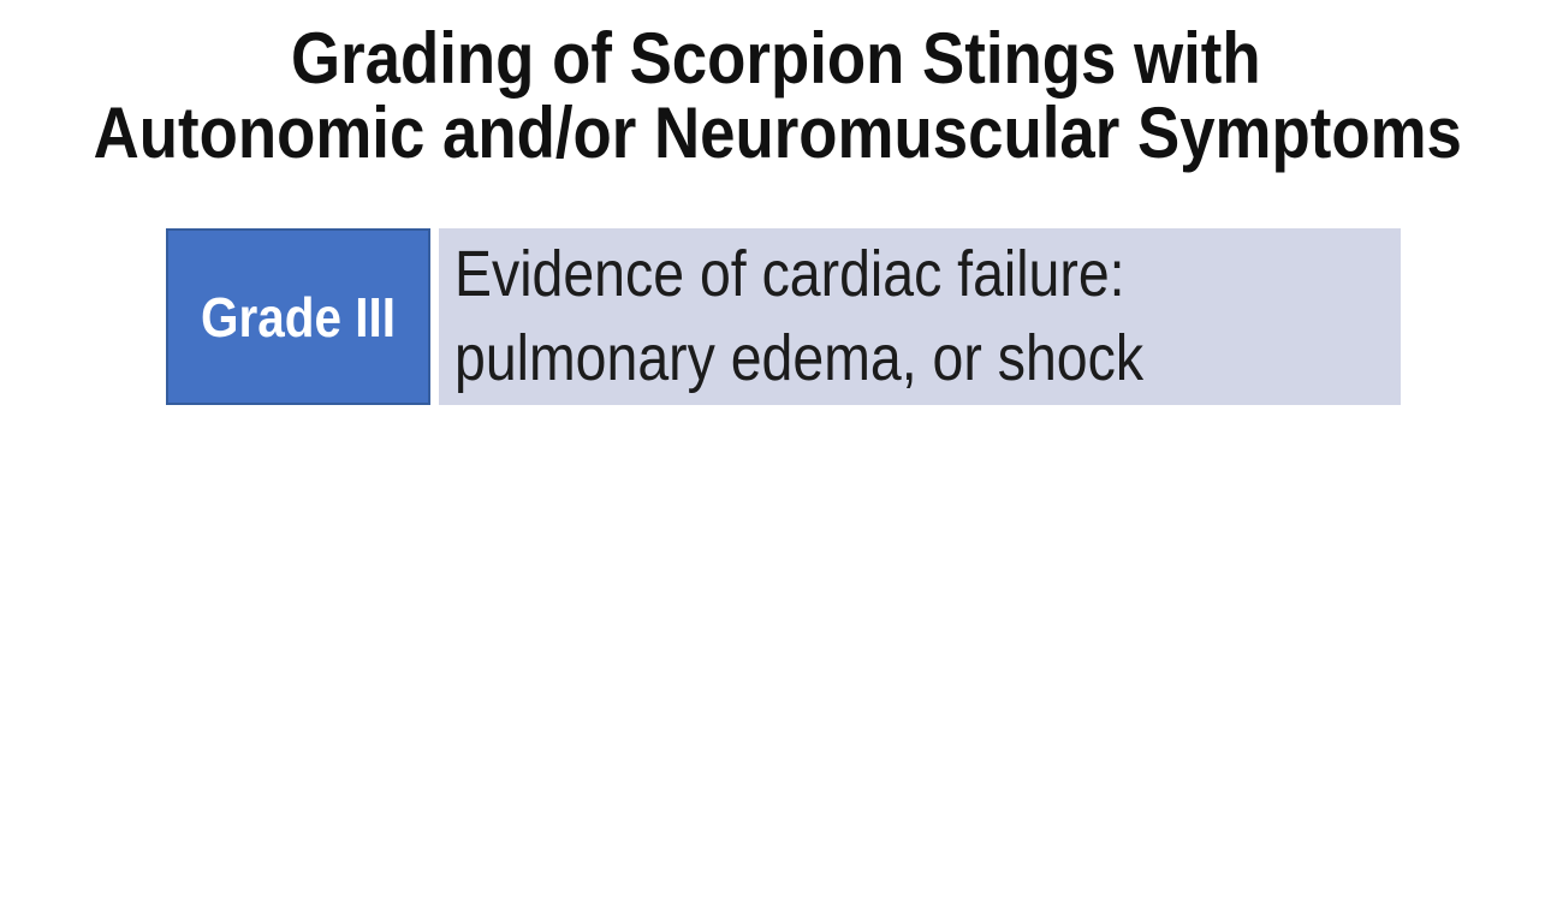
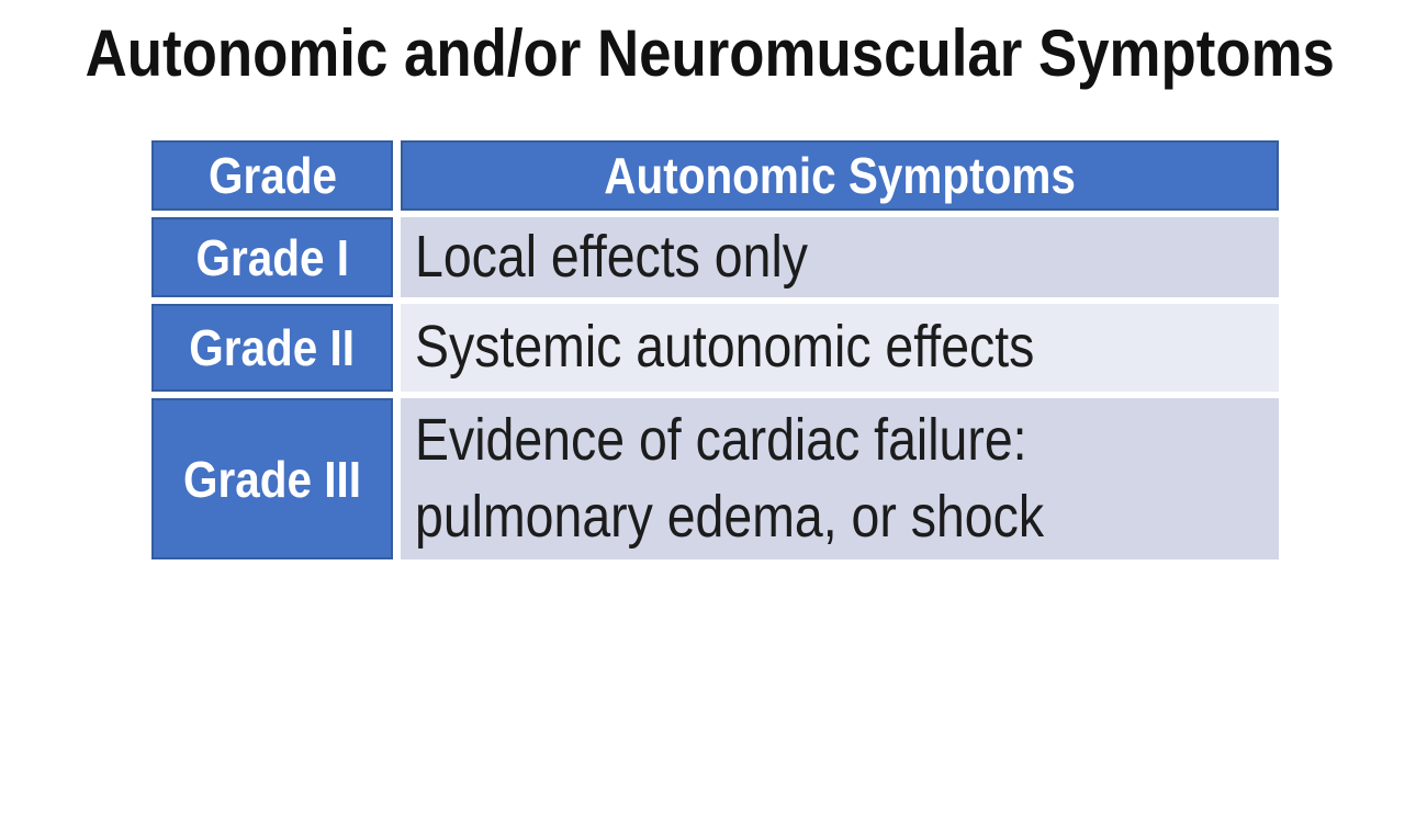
- Grading of Scorpion Stings with
  Autonomic and/or Neuromuscular Symptoms
+ Grade	Autonomic Symptoms
+ Grade I	Local effects only
+ Grade II	Systemic autonomic effects
  Grade III	Evidence of cardiac failure: pulmonary edema, or shock
